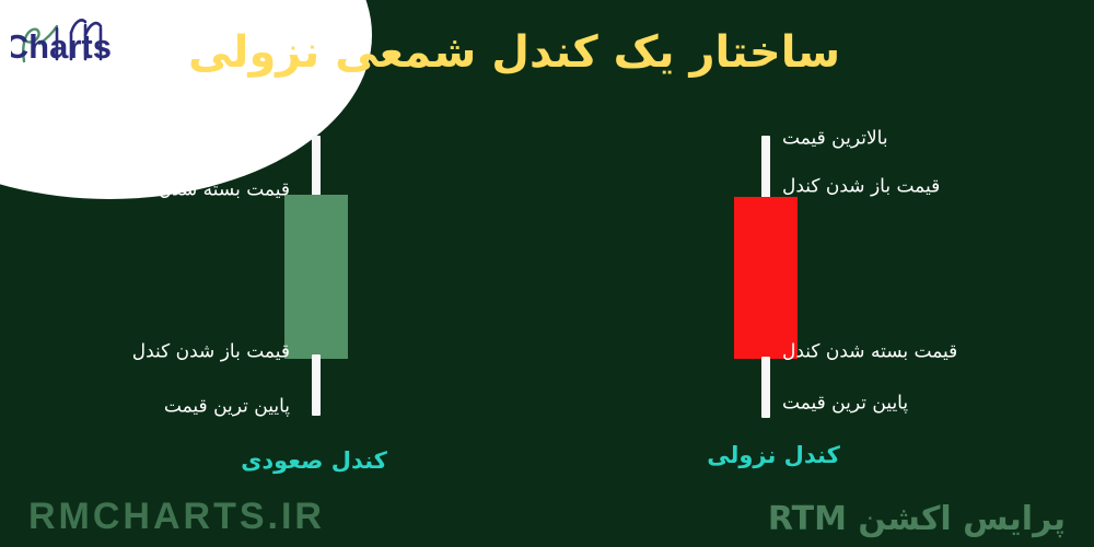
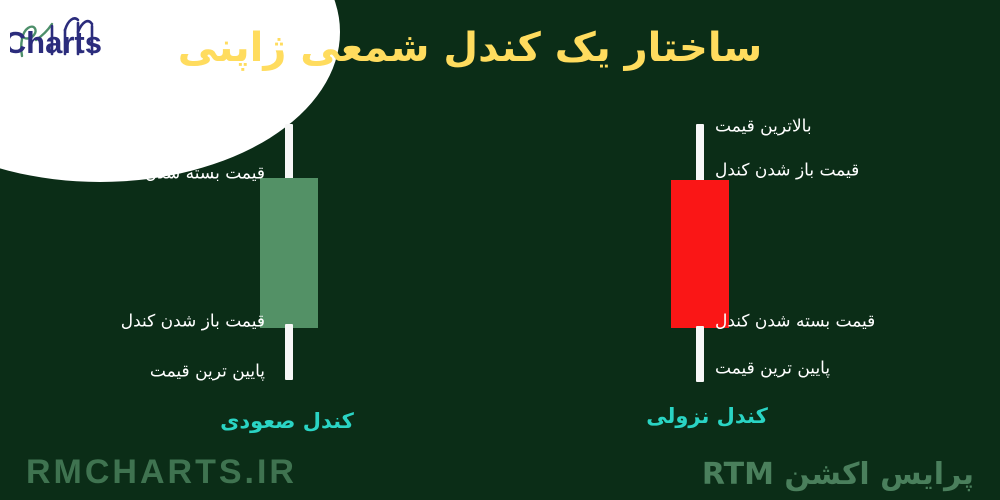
  Charts
- ساختار یک کندل شمعی نزولی
+ ساختار یک کندل شمعی ژاپنی
  قیمت بسته شدن کندل
  قیمت باز شدن کندل
  پایین ترین قیمت
  کندل صعودی
  بالاترین قیمت
  قیمت باز شدن کندل
  قیمت بسته شدن کندل
  پایین ترین قیمت
  کندل نزولی
  RMCHARTS.IR
  پرایس اکشن RTM
